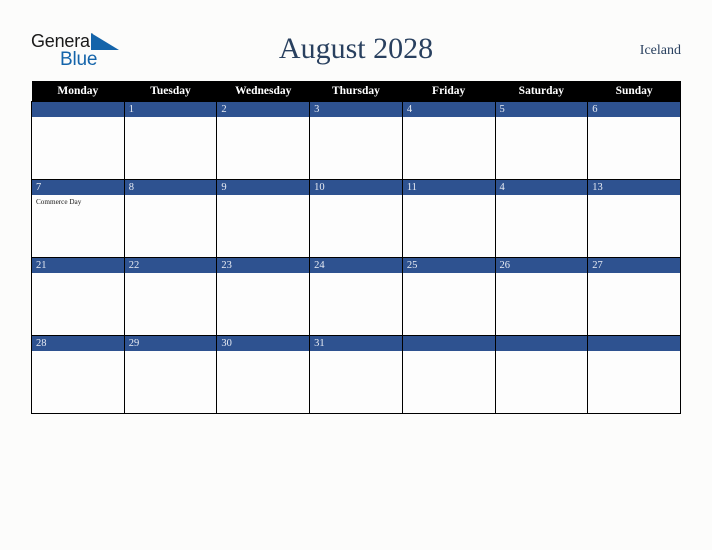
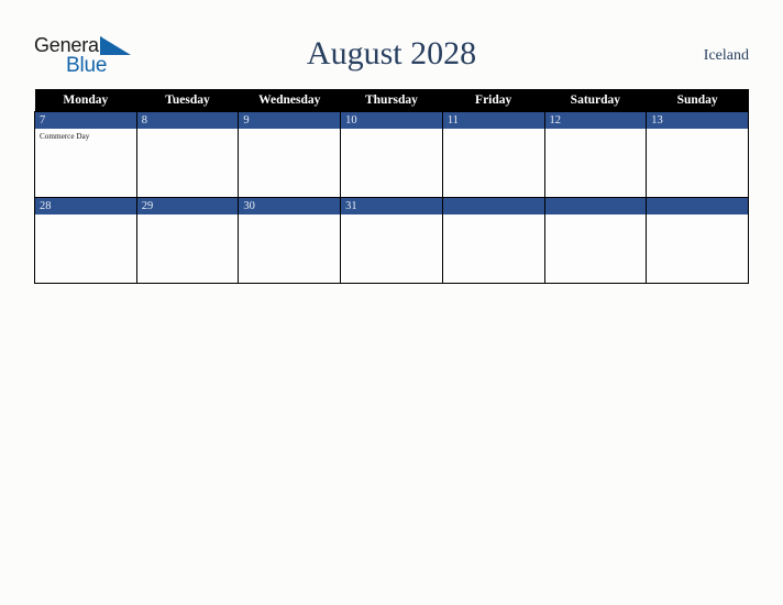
  Genera
  Blue
  August 2028
  Iceland
  Monday	Tuesday	Wednesday	Thursday	Friday	Saturday	Sunday
- 	1	2	3	4	5	6
- 7Commerce Day	8	9	10	11	4	13
+ 7Commerce Day	8	9	10	11	12	13
- 21	22	23	24	25	26	27
  28	29	30	31
